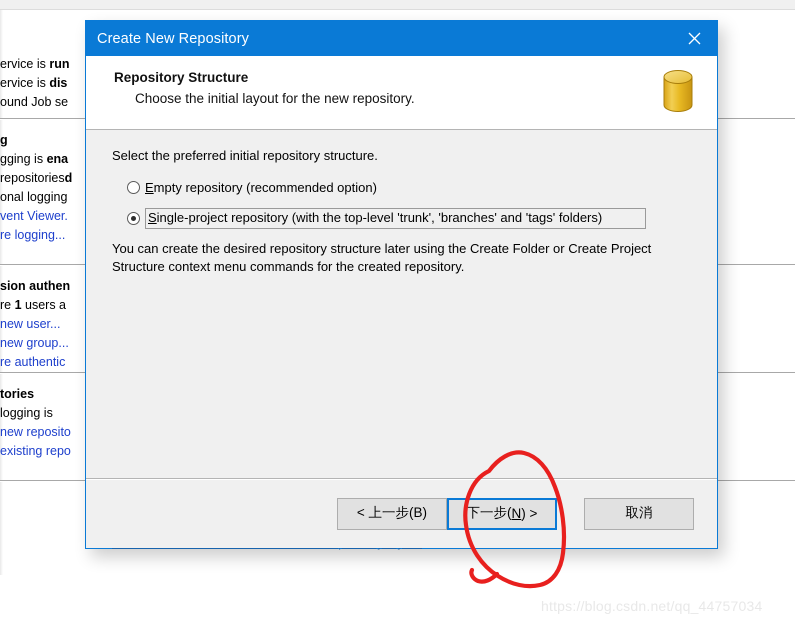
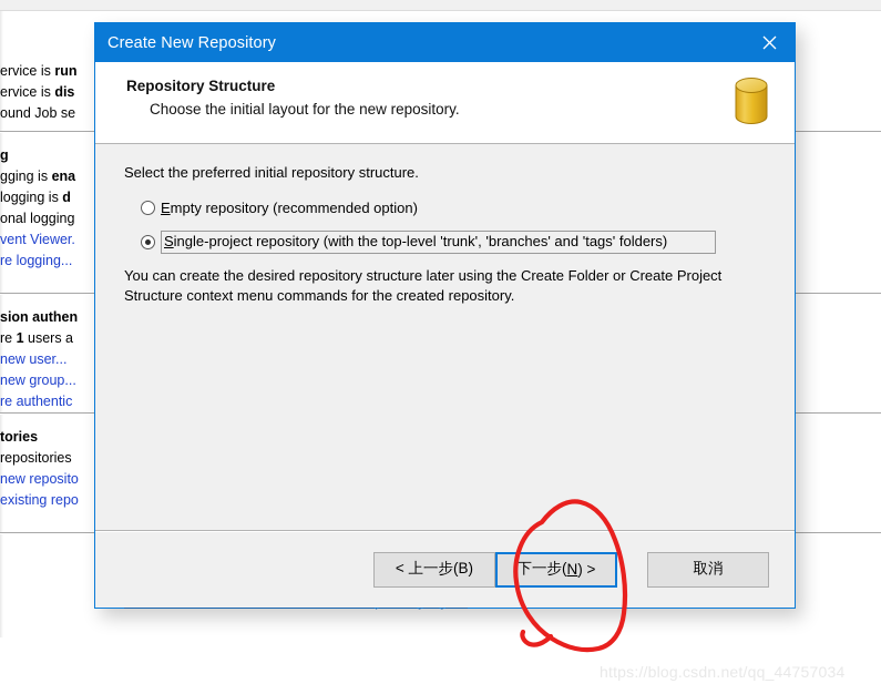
  ervice is run
  ervice is dis
  ound Job se
  g
  gging is ena
- repositoriesd
+ logging is d
  onal logging
  vent Viewer.
  re logging...
  sion authen
  re 1 users a
  new user...
  new group...
  re authentic
  tories
- logging is
+ repositories
  new reposito
  existing repo
  Create New Repository
  Repository Structure
  Choose the initial layout for the new repository.
  Select the preferred initial repository structure.
  Empty repository (recommended option)
  Single-project repository (with the top-level 'trunk', 'branches' and 'tags' folders)
  You can create the desired repository structure later using the Create Folder or Create Project Structure context menu commands for the created repository.
  < 上一步(B)
  下一步(
  N
  ) >
  取消
